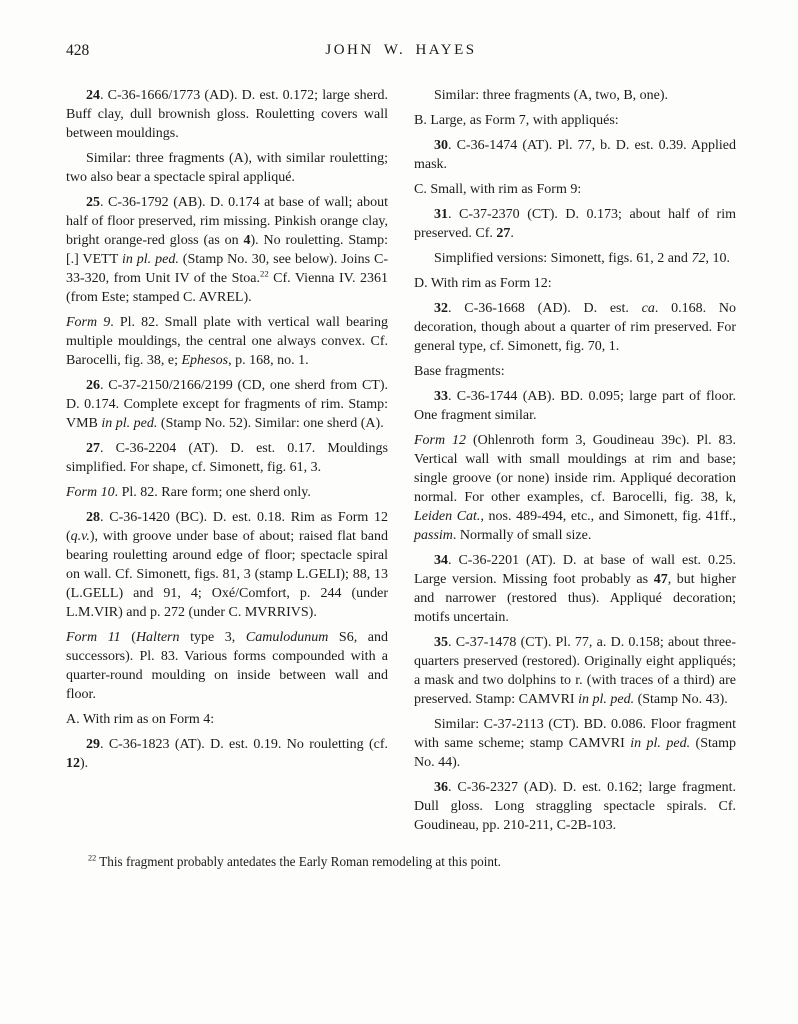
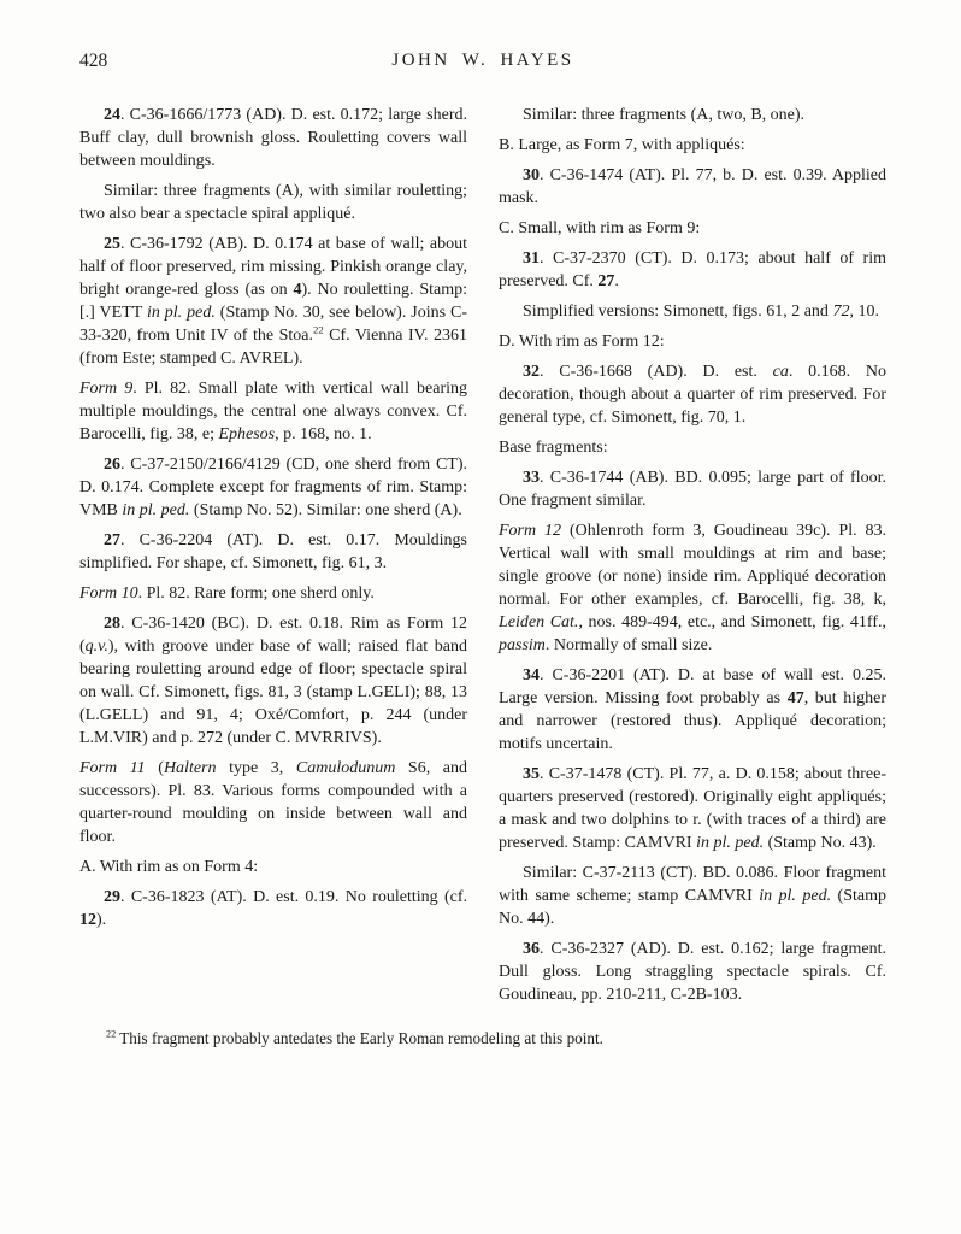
  428
  JOHN W. HAYES
  24. C-36-1666/1773 (AD). D. est. 0.172; large sherd. Buff clay, dull brownish gloss. Rouletting covers wall between mouldings.
  Similar: three fragments (A), with similar rouletting; two also bear a spectacle spiral appliqué.
  25. C-36-1792 (AB). D. 0.174 at base of wall; about half of floor preserved, rim missing. Pinkish orange clay, bright orange-red gloss (as on 4). No rouletting. Stamp: [.] VETT in pl. ped. (Stamp No. 30, see below). Joins C-33-320, from Unit IV of the Stoa.22 Cf. Vienna IV. 2361 (from Este; stamped C. AVREL).
  Form 9. Pl. 82. Small plate with vertical wall bearing multiple mouldings, the central one always convex. Cf. Barocelli, fig. 38, e; Ephesos, p. 168, no. 1.
- 26. C-37-2150/2166/2199 (CD, one sherd from CT). D. 0.174. Complete except for fragments of rim. Stamp: VMB in pl. ped. (Stamp No. 52). Similar: one sherd (A).
+ 26. C-37-2150/2166/4129 (CD, one sherd from CT). D. 0.174. Complete except for fragments of rim. Stamp: VMB in pl. ped. (Stamp No. 52). Similar: one sherd (A).
  27. C-36-2204 (AT). D. est. 0.17. Mouldings simplified. For shape, cf. Simonett, fig. 61, 3.
  Form 10. Pl. 82. Rare form; one sherd only.
- 28. C-36-1420 (BC). D. est. 0.18. Rim as Form 12 (q.v.), with groove under base of about; raised flat band bearing rouletting around edge of floor; spectacle spiral on wall. Cf. Simonett, figs. 81, 3 (stamp L.GELI); 88, 13 (L.GELL) and 91, 4; Oxé/Comfort, p. 244 (under L.M.VIR) and p. 272 (under C. MVRRIVS).
+ 28. C-36-1420 (BC). D. est. 0.18. Rim as Form 12 (q.v.), with groove under base of wall; raised flat band bearing rouletting around edge of floor; spectacle spiral on wall. Cf. Simonett, figs. 81, 3 (stamp L.GELI); 88, 13 (L.GELL) and 91, 4; Oxé/Comfort, p. 244 (under L.M.VIR) and p. 272 (under C. MVRRIVS).
  Form 11 (Haltern type 3, Camulodunum S6, and successors). Pl. 83. Various forms compounded with a quarter-round moulding on inside between wall and floor.
  A. With rim as on Form 4:
  29. C-36-1823 (AT). D. est. 0.19. No rouletting (cf. 12).
  Similar: three fragments (A, two, B, one).
  B. Large, as Form 7, with appliqués:
  30. C-36-1474 (AT). Pl. 77, b. D. est. 0.39. Applied mask.
  C. Small, with rim as Form 9:
  31. C-37-2370 (CT). D. 0.173; about half of rim preserved. Cf. 27.
  Simplified versions: Simonett, figs. 61, 2 and 72, 10.
  D. With rim as Form 12:
  32. C-36-1668 (AD). D. est. ca. 0.168. No decoration, though about a quarter of rim preserved. For general type, cf. Simonett, fig. 70, 1.
  Base fragments:
  33. C-36-1744 (AB). BD. 0.095; large part of floor. One fragment similar.
  Form 12 (Ohlenroth form 3, Goudineau 39c). Pl. 83. Vertical wall with small mouldings at rim and base; single groove (or none) inside rim. Appliqué decoration normal. For other examples, cf. Barocelli, fig. 38, k, Leiden Cat., nos. 489-494, etc., and Simonett, fig. 41ff., passim. Normally of small size.
  34. C-36-2201 (AT). D. at base of wall est. 0.25. Large version. Missing foot probably as 47, but higher and narrower (restored thus). Appliqué decoration; motifs uncertain.
  35. C-37-1478 (CT). Pl. 77, a. D. 0.158; about three-quarters preserved (restored). Originally eight appliqués; a mask and two dolphins to r. (with traces of a third) are preserved. Stamp: CAMVRI in pl. ped. (Stamp No. 43).
  Similar: C-37-2113 (CT). BD. 0.086. Floor fragment with same scheme; stamp CAMVRI in pl. ped. (Stamp No. 44).
  36. C-36-2327 (AD). D. est. 0.162; large fragment. Dull gloss. Long straggling spectacle spirals. Cf. Goudineau, pp. 210-211, C-2B-103.
  22 This fragment probably antedates the Early Roman remodeling at this point.
